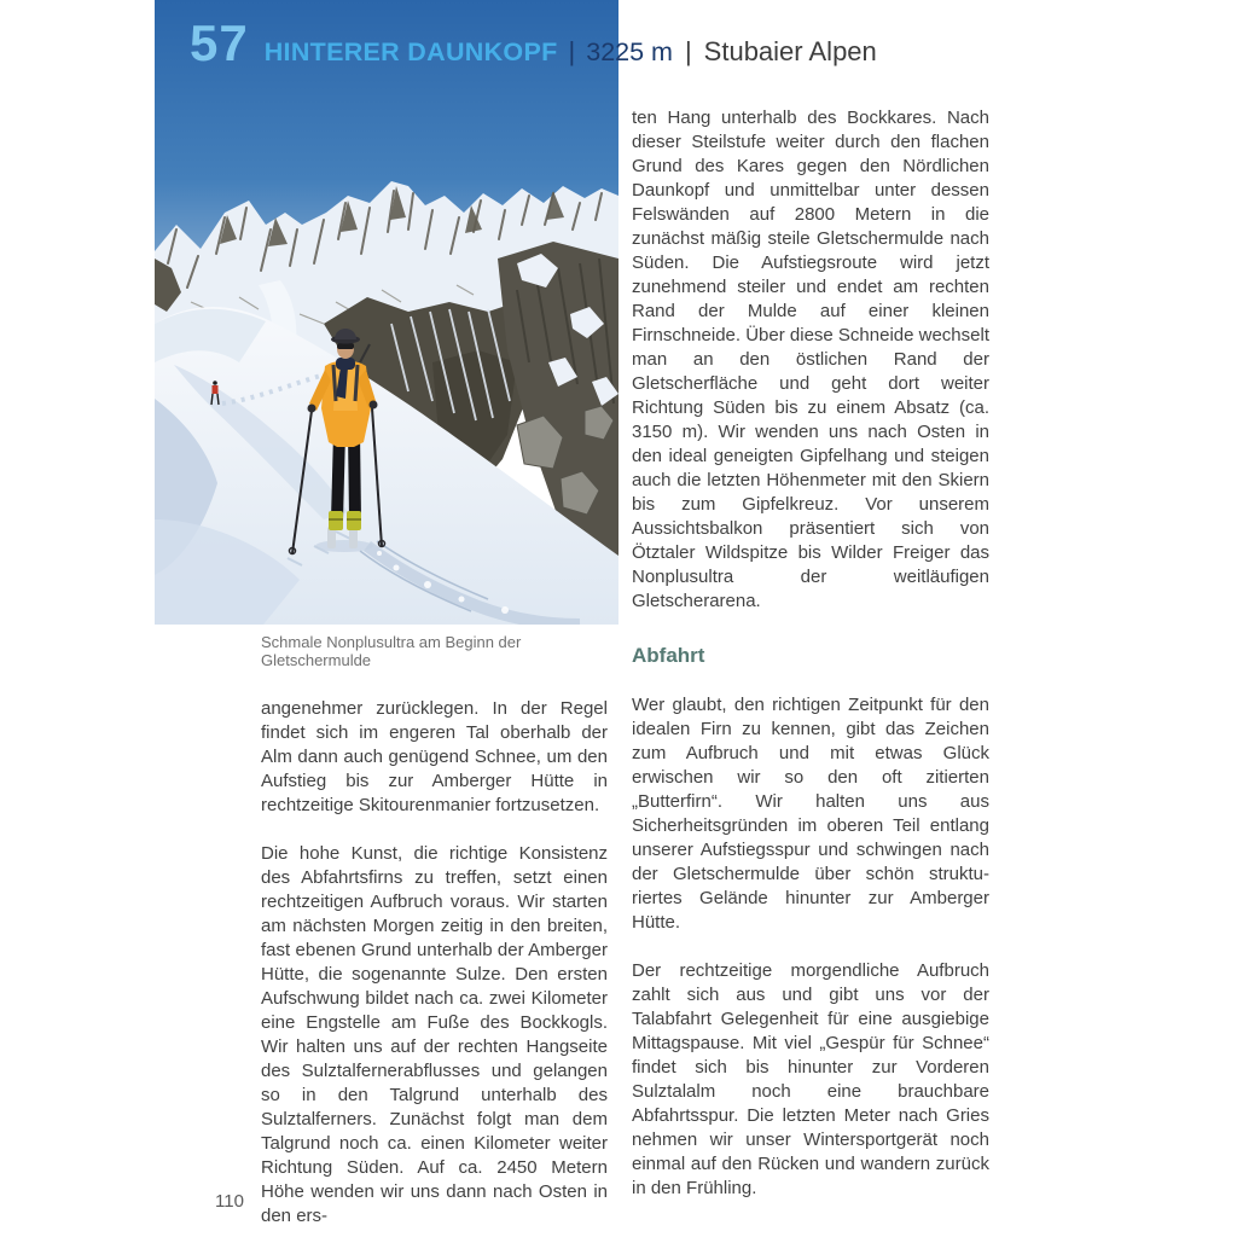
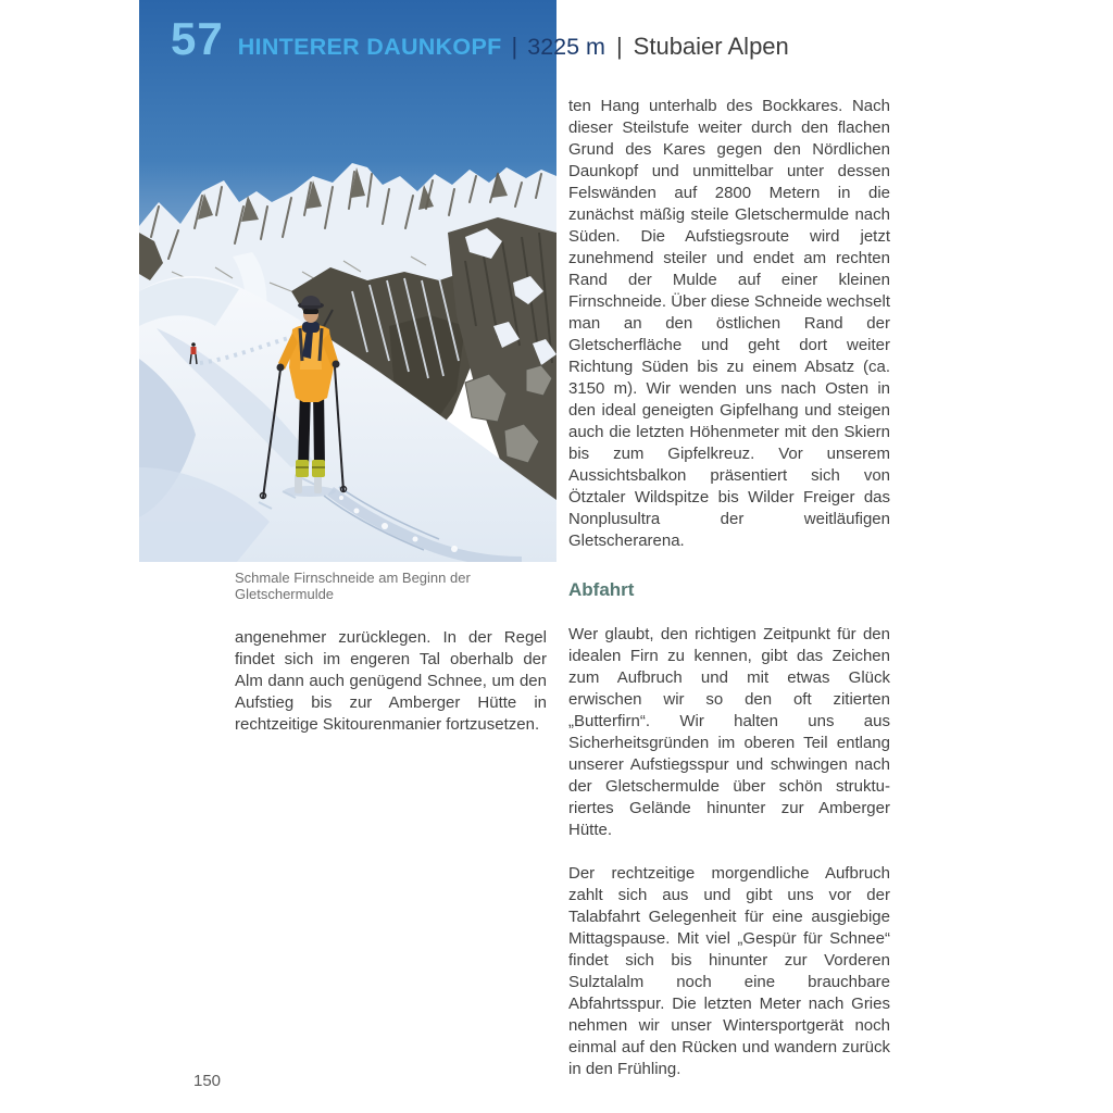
  57
  HINTERER DAUNKOPF
  |
  3225 m
  |
  Stubaier Alpen
- Schmale Nonplusultra am Beginn der Gletschermulde
+ Schmale Firnschneide am Beginn der Gletschermulde
  angenehmer zurücklegen. In der Regel findet sich im engeren Tal oberhalb der Alm dann auch genügend Schnee, um den Aufstieg bis zur Amberger Hütte in rechtzeitige Skitouren­manier fortzusetzen.
- Die hohe Kunst, die richtige Konsistenz des Abfahrtsfirns zu treffen, setzt einen rechtzei­tigen Aufbruch voraus. Wir starten am nächs­ten Morgen zeitig in den breiten, fast ebenen Grund unterhalb der Amberger Hütte, die so­genannte Sulze. Den ersten Aufschwung bil­det nach ca. zwei Kilometer eine Engstelle am Fuße des Bockkogls. Wir halten uns auf der rechten Hangseite des Sulztalfernerabflusses und gelangen so in den Talgrund unterhalb des Sulztalferners. Zunächst folgt man dem Talgrund noch ca. einen Kilometer weiter Richtung Süden. Auf ca. 2450 Metern Höhe wenden wir uns dann nach Osten in den ers-
  ten Hang unterhalb des Bockkares. Nach die­ser Steilstufe weiter durch den flachen Grund des Kares gegen den Nördlichen Daunkopf und unmittelbar unter dessen Felswänden auf 2800 Metern in die zunächst mäßig steile Gletschermulde nach Süden. Die Aufstiegs­route wird jetzt zunehmend steiler und endet am rechten Rand der Mulde auf einer kleinen Firnschneide. Über diese Schneide wechselt man an den östlichen Rand der Gletscherflä­che und geht dort weiter Richtung Süden bis zu einem Absatz (ca. 3150 m). Wir wenden uns nach Osten in den ideal geneigten Gipfelhang und steigen auch die letzten Höhenmeter mit den Skiern bis zum Gipfelkreuz. Vor unserem Aussichtsbalkon präsentiert sich von Ötztaler Wildspitze bis Wilder Freiger das Nonplusultra der weitläufigen Gletscherarena.
  Abfahrt
  Wer glaubt, den richtigen Zeitpunkt für den idealen Firn zu kennen, gibt das Zeichen zum Aufbruch und mit etwas Glück erwischen wir so den oft zitierten „Butterfirn“. Wir halten uns aus Sicherheitsgründen im oberen Teil ent­lang unserer Aufstiegsspur und schwingen nach der Gletschermulde über schön struktu­riertes Gelände hinunter zur Amberger Hütte.
  Der rechtzeitige morgendliche Aufbruch zahlt sich aus und gibt uns vor der Talabfahrt Ge­legenheit für eine ausgiebige Mittagspause. Mit viel „Gespür für Schnee“ findet sich bis hinunter zur Vorderen Sulztalalm noch eine brauchbare Abfahrtsspur. Die letzten Meter nach Gries nehmen wir unser Wintersportge­rät noch einmal auf den Rücken und wandern zurück in den Frühling.
- 110
+ 150
